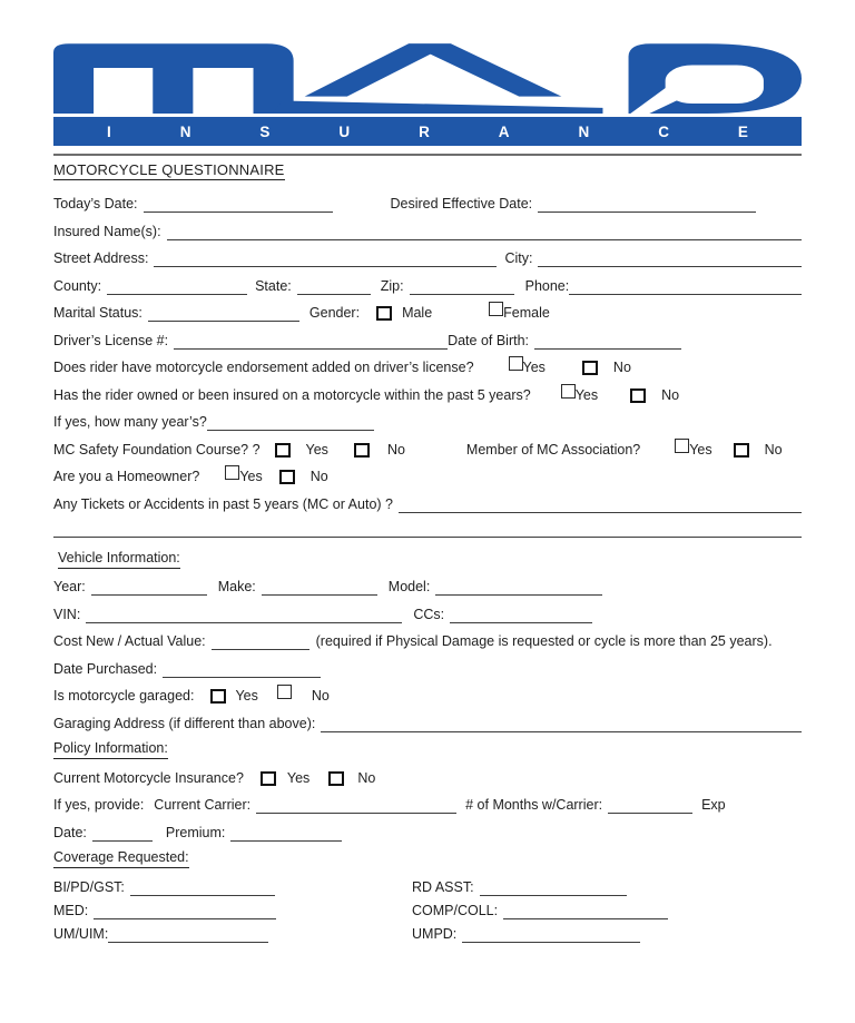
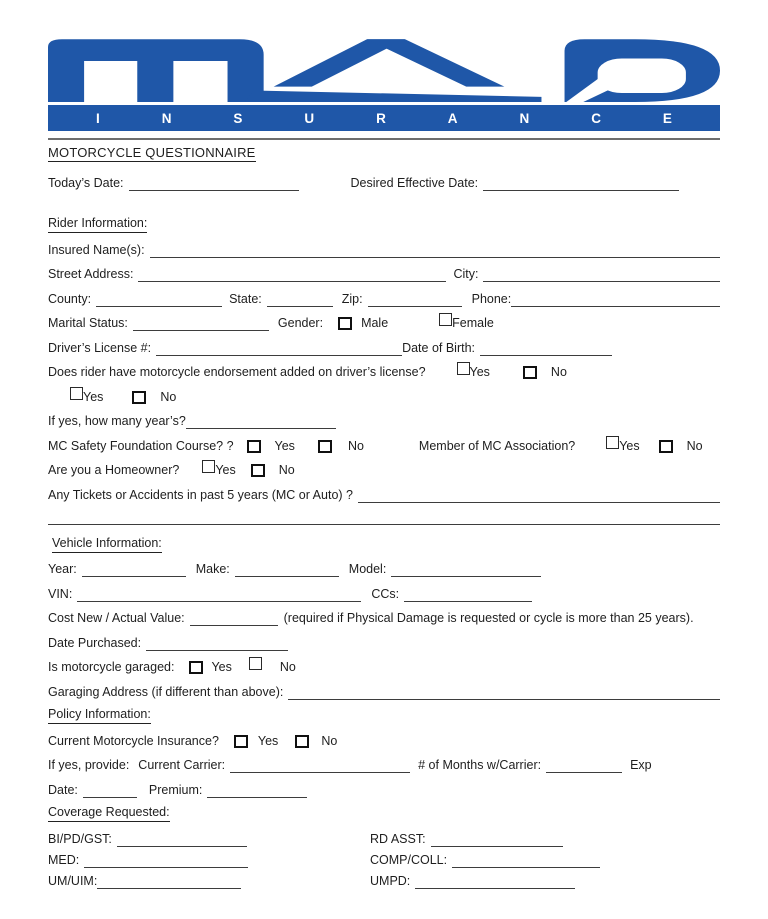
  I
  N
  S
  U
  R
  A
  N
  C
  E
  MOTORCYCLE QUESTIONNAIRE
  Today’s Date:
  Desired Effective Date:
+ Rider Information:
  Insured Name(s):
  Street Address:
  City:
  County:
  State:
  Zip:
  Phone:
  Marital Status:
  Gender:
  Male
  Female
  Driver’s License #:
  Date of Birth:
  Does rider have motorcycle endorsement added on driver’s license?
  Yes
  No
- Has the rider owned or been insured on a motorcycle within the past 5 years?
  Yes
  No
  If yes, how many year’s?
  MC Safety Foundation Course? ?
  Yes
  No
  Member of MC Association?
  Yes
  No
  Are you a Homeowner?
  Yes
  No
  Any Tickets or Accidents in past 5 years (MC or Auto) ?
  Vehicle Information:
  Year:
  Make:
  Model:
  VIN:
  CCs:
  Cost New / Actual Value:
  (required if Physical Damage is requested or cycle is more than 25 years).
  Date Purchased:
  Is motorcycle garaged:
  Yes
  No
  Garaging Address (if different than above):
  Policy Information:
  Current Motorcycle Insurance?
  Yes
  No
  If yes, provide:
  Current Carrier:
  # of Months w/Carrier:
  Exp
  Date:
  Premium:
  Coverage Requested:
  BI/PD/GST:
  RD ASST:
  MED:
  COMP/COLL:
  UM/UIM:
  UMPD:
